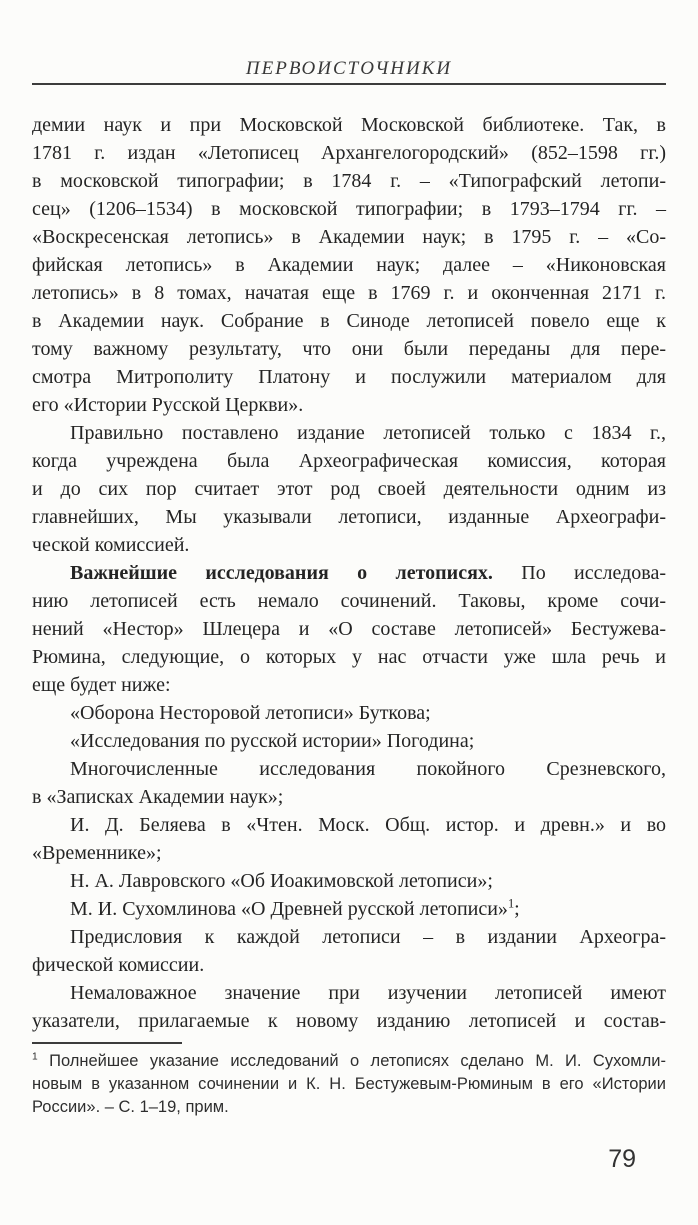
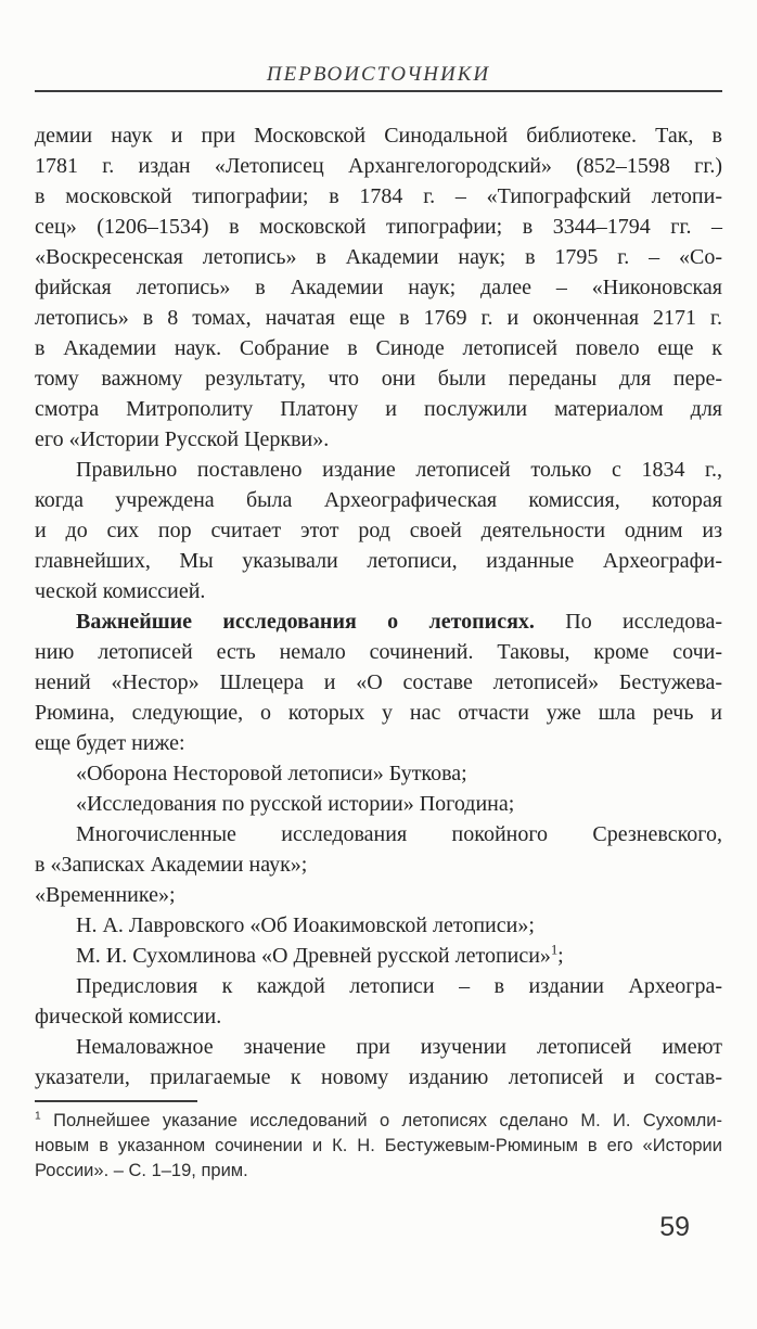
  ПЕРВОИСТОЧНИКИ
- демии наук и при Московской Московской библиотеке. Так, в
+ демии наук и при Московской Синодальной библиотеке. Так, в
  1781 г. издан «Летописец Архангелогородский» (852–1598 гг.)
  в московской типографии; в 1784 г. – «Типографский летопи-
- сец» (1206–1534) в московской типографии; в 1793–1794 гг. –
+ сец» (1206–1534) в московской типографии; в 3344–1794 гг. –
  «Воскресенская летопись» в Академии наук; в 1795 г. – «Со-
  фийская летопись» в Академии наук; далее – «Никоновская
  летопись» в 8 томах, начатая еще в 1769 г. и оконченная 2171 г.
  в Академии наук. Собрание в Синоде летописей повело еще к
  тому важному результату, что они были переданы для пере-
  смотра Митрополиту Платону и послужили материалом для
  его «Истории Русской Церкви».
  Правильно поставлено издание летописей только с 1834 г.,
  когда учреждена была Археографическая комиссия, которая
  и до сих пор считает этот род своей деятельности одним из
  главнейших, Мы указывали летописи, изданные Археографи-
  ческой комиссией.
  Важнейшие исследования о летописях. По исследова-
  нию летописей есть немало сочинений. Таковы, кроме сочи-
  нений «Нестор» Шлецера и «О составе летописей» Бестужева-
  Рюмина, следующие, о которых у нас отчасти уже шла речь и
  еще будет ниже:
  «Оборона Несторовой летописи» Буткова;
  «Исследования по русской истории» Погодина;
  Многочисленные исследования покойного Срезневского,
  в «Записках Академии наук»;
- И. Д. Беляева в «Чтен. Моск. Общ. истор. и древн.» и во
  «Временнике»;
  Н. А. Лавровского «Об Иоакимовской летописи»;
  М. И. Сухомлинова «О Древней русской летописи»1;
  Предисловия к каждой летописи – в издании Археогра-
  фической комиссии.
  Немаловажное значение при изучении летописей имеют
  указатели, прилагаемые к новому изданию летописей и состав-
  1 Полнейшее указание исследований о летописях сделано М. И. Сухомли-
  новым в указанном сочинении и К. Н. Бестужевым-Рюминым в его «Истории
  России». – С. 1–19, прим.
- 79
+ 59
